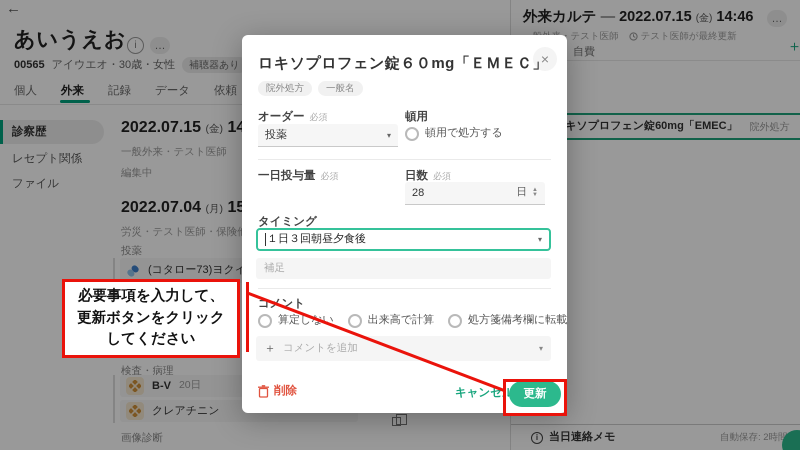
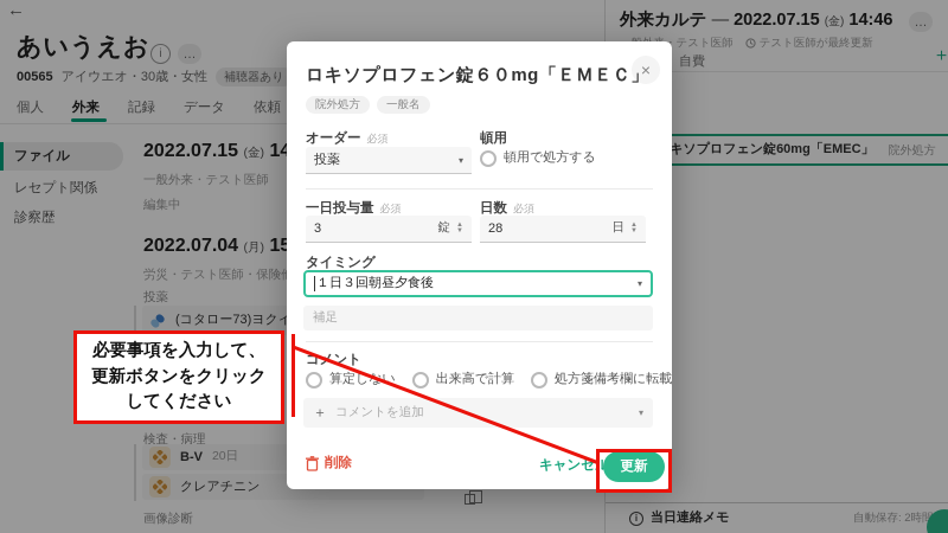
  ←
  あいうえお
  i
  …
  00565
  アイウエオ・30歳・女性
  補聴器あり
  個人
  外来
  記録
  データ
  依頼
- 診察歴
+ ファイル
  レセプト関係
- ファイル
+ 診察歴
  2022.07.15 (金) 14
  一般外来・テスト医師
  編集中
  2022.07.04 (月) 15
  労災・テスト医師・保険
  投薬
  (コタロー73)ヨクイ
  検査・病理
  B-V
  20日
  クレアチニン
  画像診断
  外来カルテ — 2022.07.15 (金) 14:46
  …
  テスト医師が最終更新
  自費
  ＋
  キソプロフェン錠60mg「EMEC」
  院外処方
  i
  当日連絡メモ
  自動保存: 2時
  ×
  ロキソプロフェン錠６０mg「ＥＭＥＣ」
  院外処方
  一般名
  オーダー 必須
  投薬
  ▾
  頓用
  頓用で処方する
  一日投与量 必須
+ 3
+ 錠
  日数 必須
  28
  日
  タイミング
  １日３回朝昼夕食後
  ▾
  補足
  コント
  算定しい
  出来高で計算
  処方箋備考欄に転載
  ＋
  コメントを追加
  ▾
  削除
  キャンセル
  更新
  必要事項を入力して、
  更新ボタンをクリック
  してください
